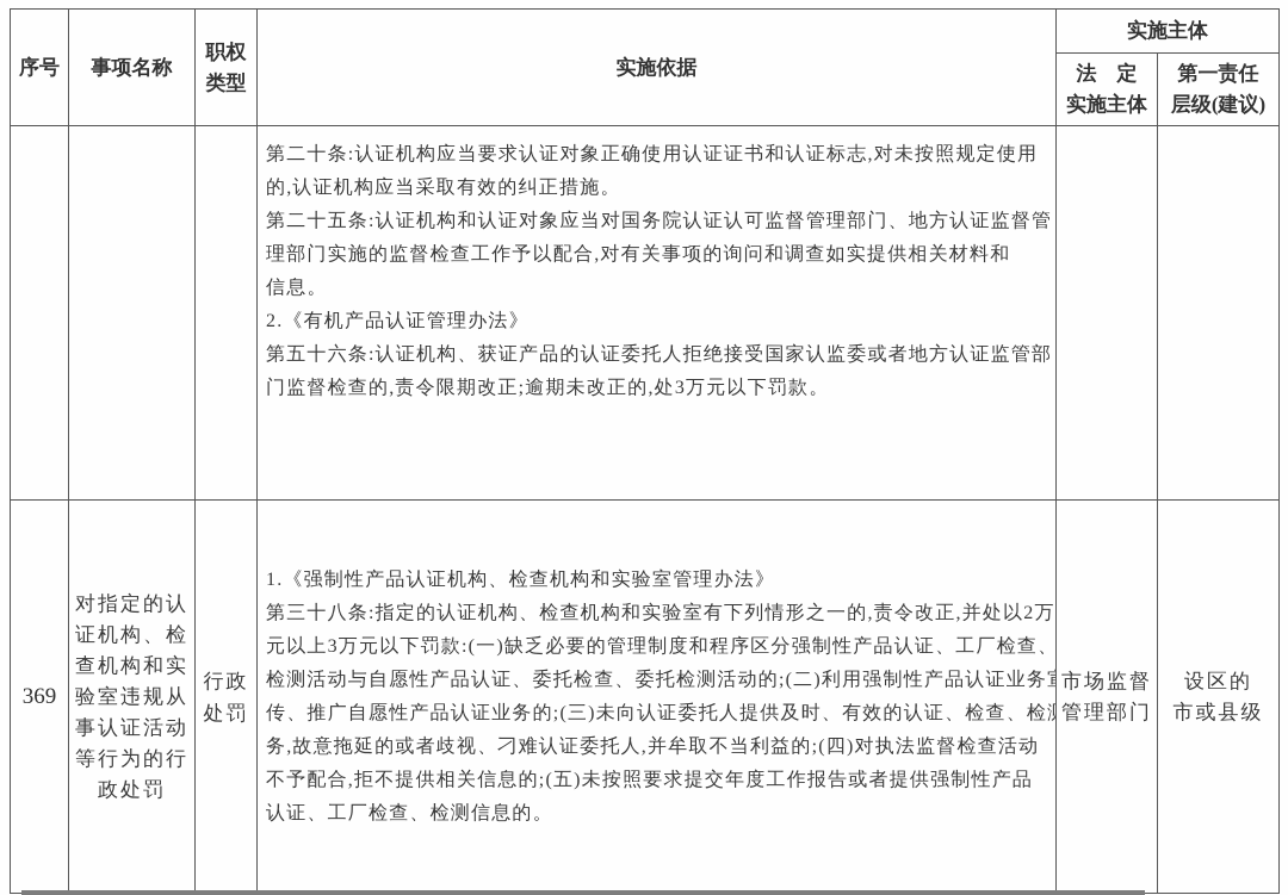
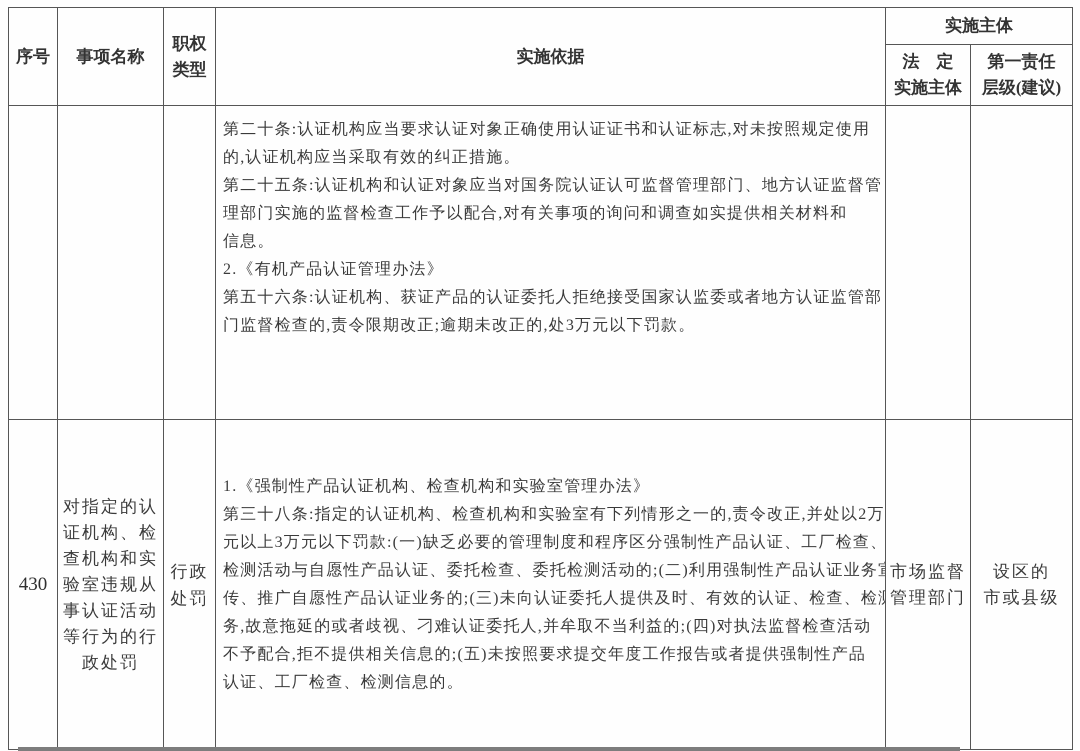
  序号	事项名称	职权类型	实施依据	实施主体
  法 定实施主体	第一责任层级(建议)
  			第二十条:认证机构应当要求认证对象正确使用认证证书和认证标志,对未按照规定使用的,认证机构应当采取有效的纠正措施。第二十五条:认证机构和认证对象应当对国务院认证认可监督管理部门、地方认证监督管理部门实施的监督检查工作予以配合,对有关事项的询问和调查如实提供相关材料和信息。2.《有机产品认证管理办法》第五十六条:认证机构、获证产品的认证委托人拒绝接受国家认监委或者地方认证监管部门监督检查的,责令限期改正;逾期未改正的,处3万元以下罚款。
- 369	对指定的认证机构、检查机构和实验室违规从事认证活动等行为的行政处罚	行政处罚	1.《强制性产品认证机构、检查机构和实验室管理办法》第三十八条:指定的认证机构、检查机构和实验室有下列情形之一的,责令改正,并处以2万元以上3万元以下罚款:(一)缺乏必要的管理制度和程序区分强制性产品认证、工厂检查、检测活动与自愿性产品认证、委托检查、委托检测活动的;(二)利用强制性产品认证业务传、推广自愿性产品认证业务的;(三)未向认证委托人提供及时、有效的认证、检查、检务,故意拖延的或者歧视、刁难认证委托人,并牟取不当利益的;(四)对执法监督检查活动不予配合,拒不提供相关信息的;(五)未按照要求提交年度工作报告或者提供强制性产品认证、工厂检查、检测信息的。	市场监督管理部门	设区的市或县级
+ 430	对指定的认证机构、检查机构和实验室违规从事认证活动等行为的行政处罚	行政处罚	1.《强制性产品认证机构、检查机构和实验室管理办法》第三十八条:指定的认证机构、检查机构和实验室有下列情形之一的,责令改正,并处以2万元以上3万元以下罚款:(一)缺乏必要的管理制度和程序区分强制性产品认证、工厂检查、检测活动与自愿性产品认证、委托检查、委托检测活动的;(二)利用强制性产品认证业务传、推广自愿性产品认证业务的;(三)未向认证委托人提供及时、有效的认证、检查、检务,故意拖延的或者歧视、刁难认证委托人,并牟取不当利益的;(四)对执法监督检查活动不予配合,拒不提供相关信息的;(五)未按照要求提交年度工作报告或者提供强制性产品认证、工厂检查、检测信息的。	市场监督管理部门	设区的市或县级
